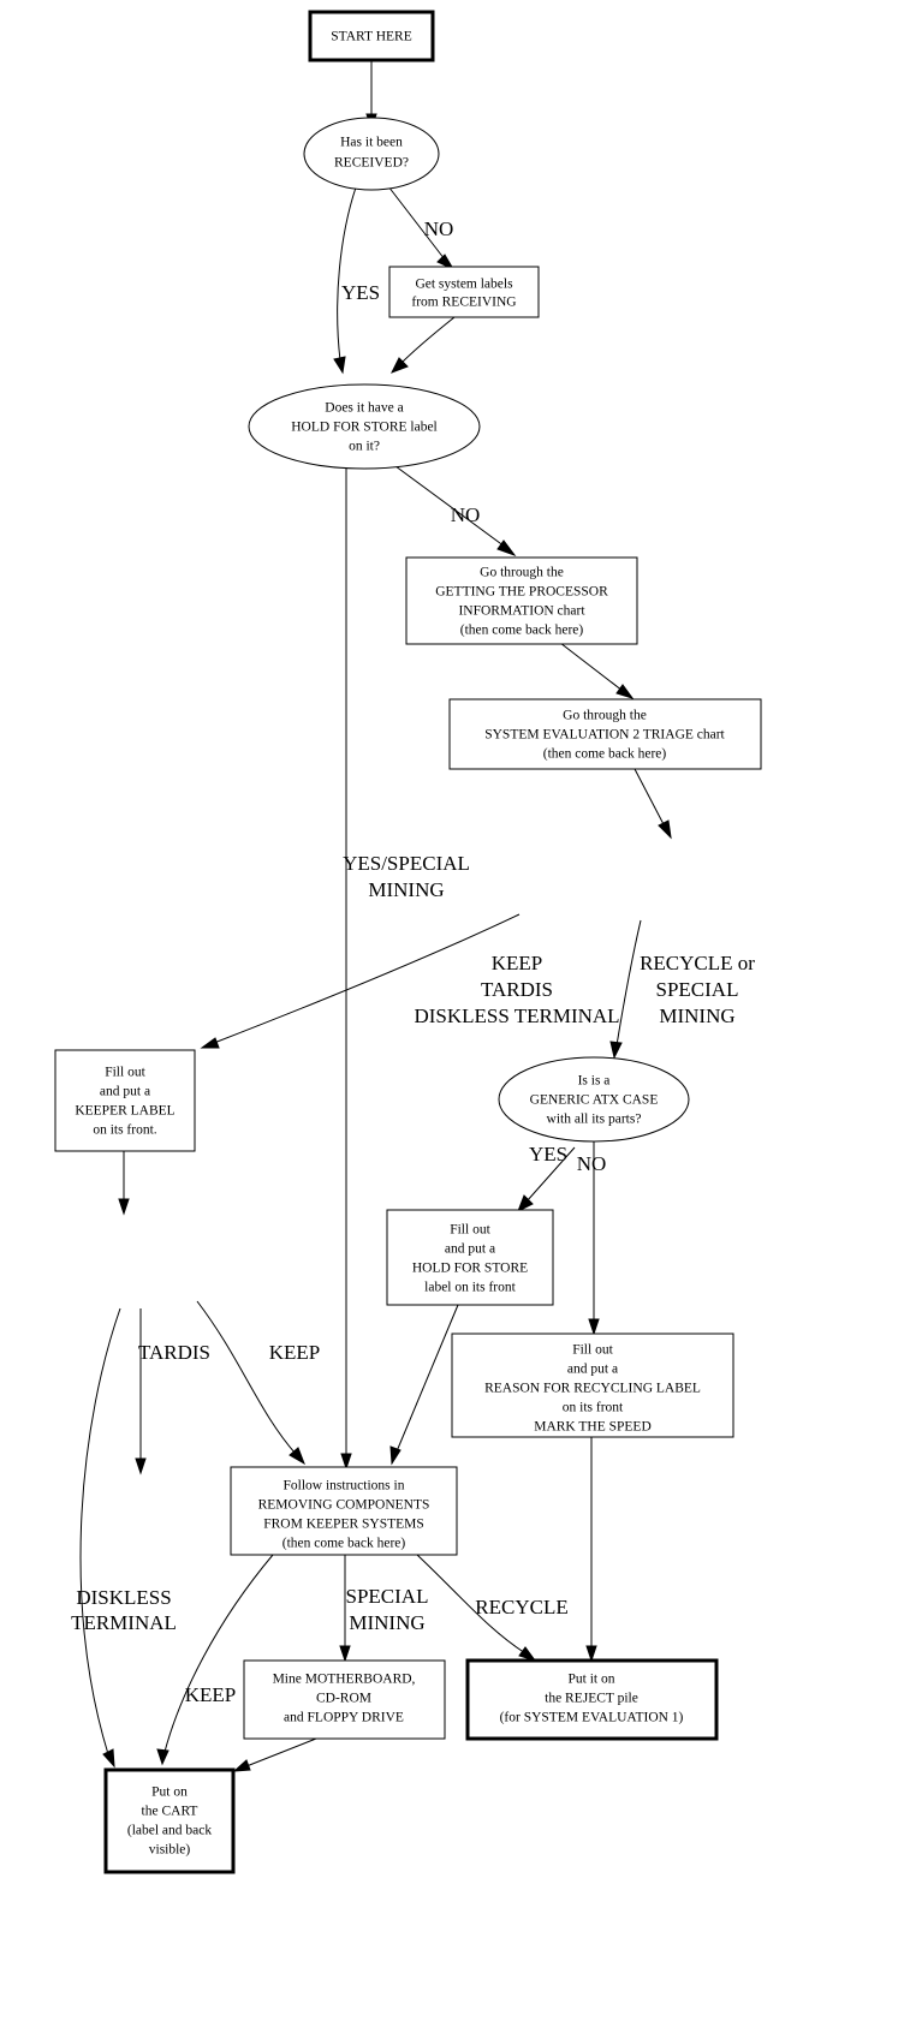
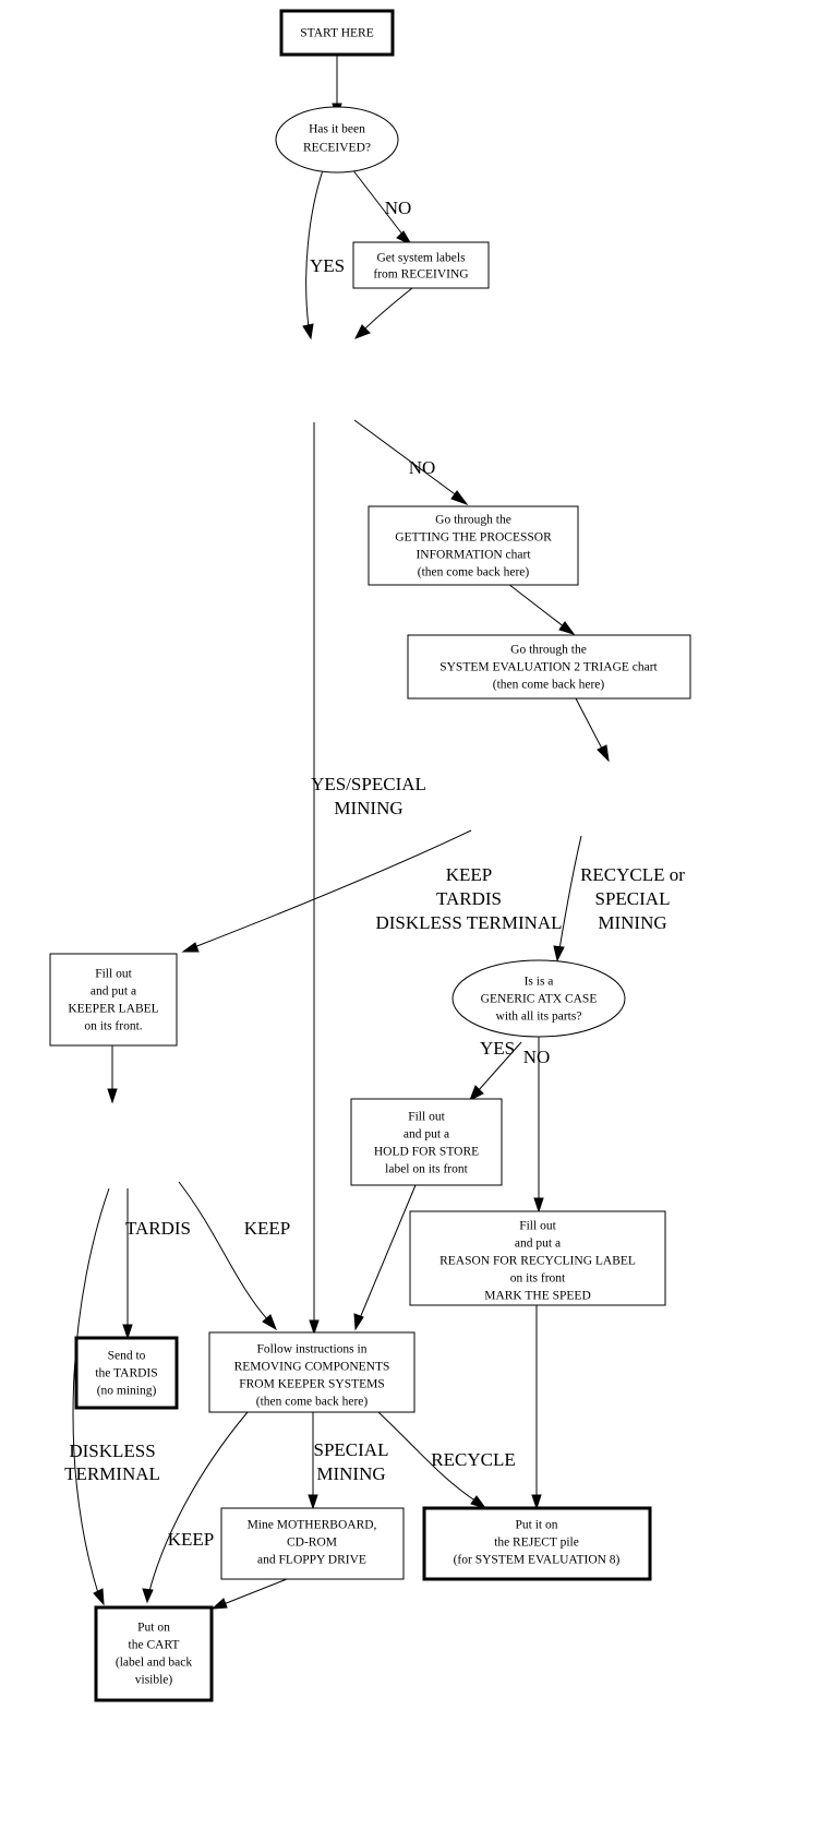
  START HERE
  Has it been
  RECEIVED?
  Get system labels
  from RECEIVING
- Does it have a
- HOLD FOR STORE label
- on it?
  Go through the
  GETTING THE PROCESSOR
  INFORMATION chart
  (then come back here)
  Go through the
  SYSTEM EVALUATION 2 TRIAGE chart
  (then come back here)
  Fill out
  and put a
  KEEPER LABEL
  on its front.
  Is is a
  GENERIC ATX CASE
  with all its parts?
  Fill out
  and put a
  HOLD FOR STORE
  label on its front
  Fill out
  and put a
  REASON FOR RECYCLING LABEL
  on its front
  MARK THE SPEED
+ Send to
+ the TARDIS
+ (no mining)
  Follow instructions in
  REMOVING COMPONENTS
  FROM KEEPER SYSTEMS
  (then come back here)
  Mine MOTHERBOARD,
  CD-ROM
  and FLOPPY DRIVE
  Put it on
  the REJECT pile
- (for SYSTEM EVALUATION 1)
+ (for SYSTEM EVALUATION 8)
  Put on
  the CART
  (label and back
  visible)
  NO
  YES
  NO
  YES/SPECIAL
  MINING
  KEEP
  TARDIS
  DISKLESS TERMINAL
  RECYCLE or
  SPECIAL
  MINING
  YES
  NO
  TARDIS
  KEEP
  DISKLESS
  TERMINAL
  SPECIAL
  MINING
  RECYCLE
  KEEP
